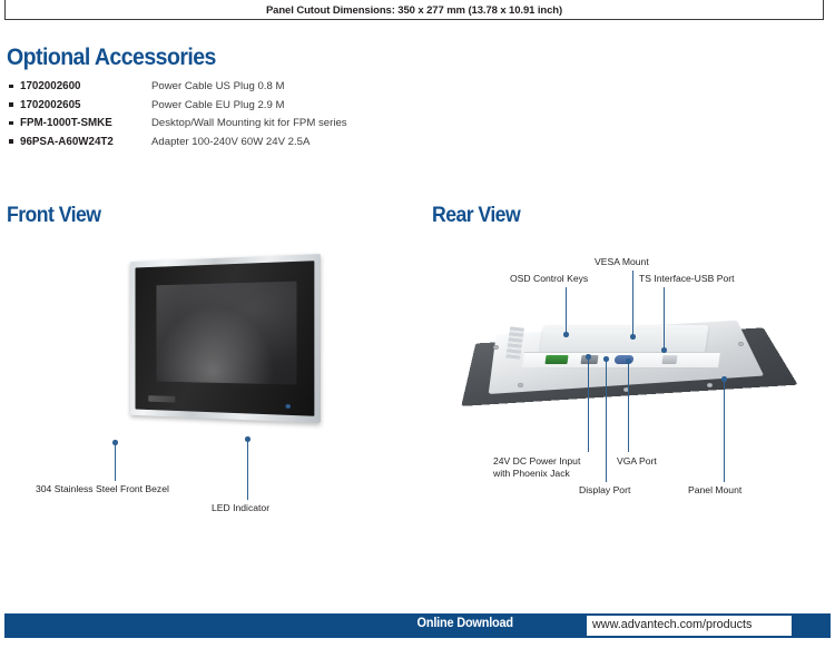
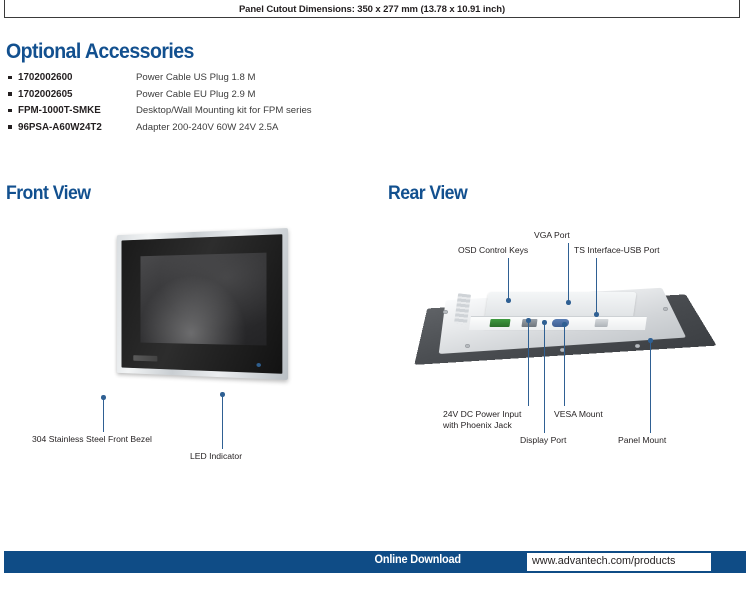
  Panel Cutout Dimensions: 350 x 277 mm (13.78 x 10.91 inch)
  Optional Accessories
  1702002600
- Power Cable US Plug 0.8 M
+ Power Cable US Plug 1.8 M
  1702002605
  Power Cable EU Plug 2.9 M
  FPM-1000T-SMKE
  Desktop/Wall Mounting kit for FPM series
  96PSA-A60W24T2
- Adapter 100-240V 60W 24V 2.5A
+ Adapter 200-240V 60W 24V 2.5A
  Front View
  304 Stainless Steel Front Bezel
  LED Indicator
  Rear View
- VESA Mount
+ VGA Port
  OSD Control Keys
  TS Interface-USB Port
  24V DC Power Input
  with Phoenix Jack
- VGA Port
+ VESA Mount
  Display Port
  Panel Mount
  Online Download
  www.advantech.com/products
